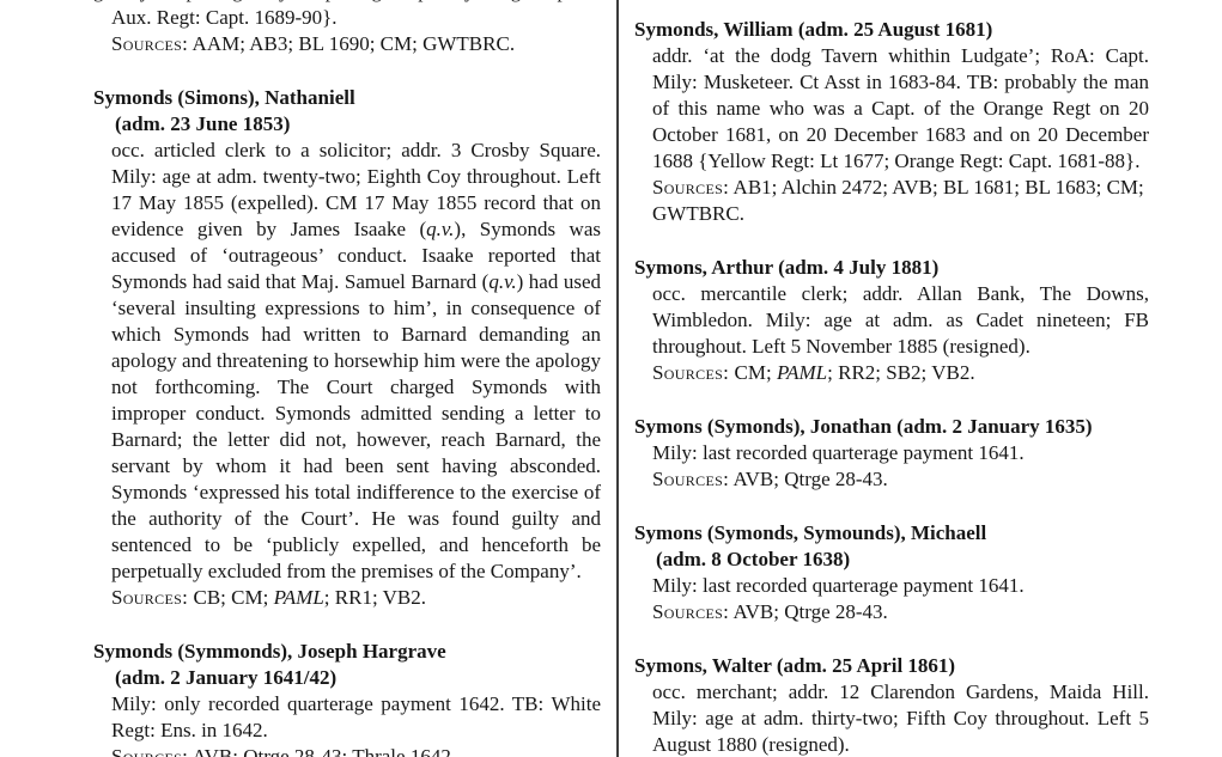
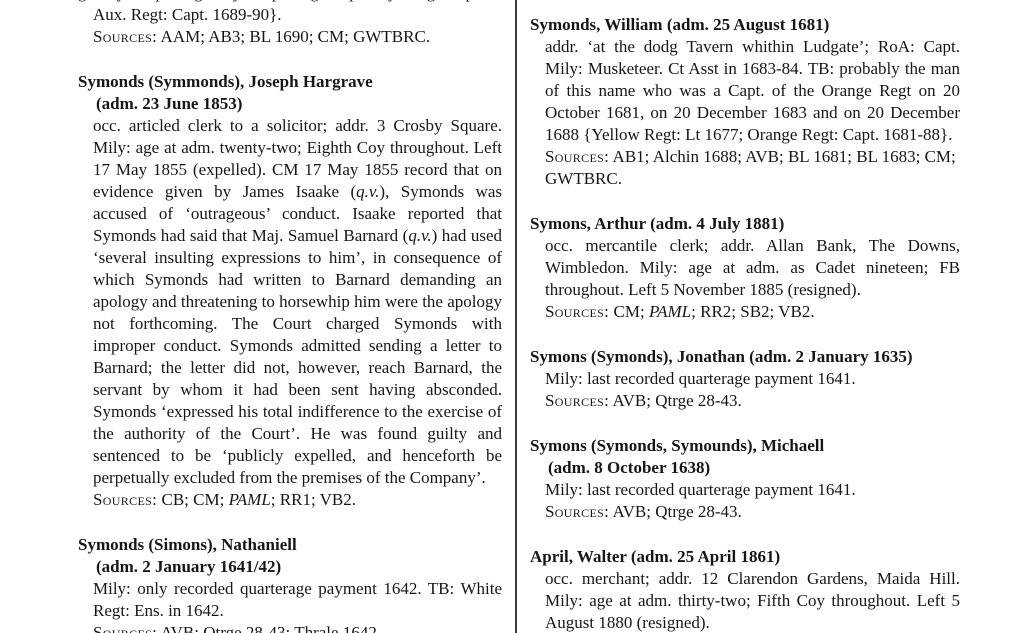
  Aux. Regt: Capt. 1689-90}.
  Sources: AAM; AB3; BL 1690; CM; GWTBRC.
- Symonds (Simons), Nathaniell
+ Symonds (Symmonds), Joseph Hargrave
  (adm. 23 June 1853)
  occ. articled clerk to a solicitor; addr. 3 Crosby Square. Mily: age at adm. twenty-two; Eighth Coy throughout. Left 17 May 1855 (expelled). CM 17 May 1855 record that on evidence given by James Isaake (q.v.), Symonds was accused of ‘outrageous’ conduct. Isaake reported that Symonds had said that Maj. Samuel Barnard (q.v.) had used ‘several insulting expressions to him’, in consequence of which Symonds had written to Barnard demanding an apology and threatening to horsewhip him were the apology not forthcoming. The Court charged Symonds with improper conduct. Symonds admitted sending a letter to Barnard; the letter did not, however, reach Barnard, the servant by whom it had been sent having absconded. Symonds ‘expressed his total indifference to the exercise of the authority of the Court’. He was found guilty and sentenced to be ‘publicly expelled, and henceforth be perpetually excluded from the premises of the Company’.
  Sources: CB; CM; PAML; RR1; VB2.
- Symonds (Symmonds), Joseph Hargrave
+ Symonds (Simons), Nathaniell
  (adm. 2 January 1641/42)
  Mily: only recorded quarterage payment 1642. TB: White Regt: Ens. in 1642.
  Symonds, William (adm. 25 August 1681)
  addr. ‘at the dodg Tavern whithin Ludgate’; RoA: Capt. Mily: Musketeer. Ct Asst in 1683-84. TB: probably the man of this name who was a Capt. of the Orange Regt on 20 October 1681, on 20 December 1683 and on 20 December 1688 {Yellow Regt: Lt 1677; Orange Regt: Capt. 1681-88}.
- Sources: AB1; Alchin 2472; AVB; BL 1681; BL 1683; CM; GWTBRC.
+ Sources: AB1; Alchin 1688; AVB; BL 1681; BL 1683; CM; GWTBRC.
  Symons, Arthur (adm. 4 July 1881)
  occ. mercantile clerk; addr. Allan Bank, The Downs, Wimbledon. Mily: age at adm. as Cadet nineteen; FB throughout. Left 5 November 1885 (resigned).
  Sources: CM; PAML; RR2; SB2; VB2.
  Symons (Symonds), Jonathan (adm. 2 January 1635)
  Mily: last recorded quarterage payment 1641.
  Sources: AVB; Qtrge 28-43.
  Symons (Symonds, Symounds), Michaell
  (adm. 8 October 1638)
  Mily: last recorded quarterage payment 1641.
  Sources: AVB; Qtrge 28-43.
- Symons, Walter (adm. 25 April 1861)
+ April, Walter (adm. 25 April 1861)
  occ. merchant; addr. 12 Clarendon Gardens, Maida Hill. Mily: age at adm. thirty-two; Fifth Coy throughout. Left 5 August 1880 (resigned).
